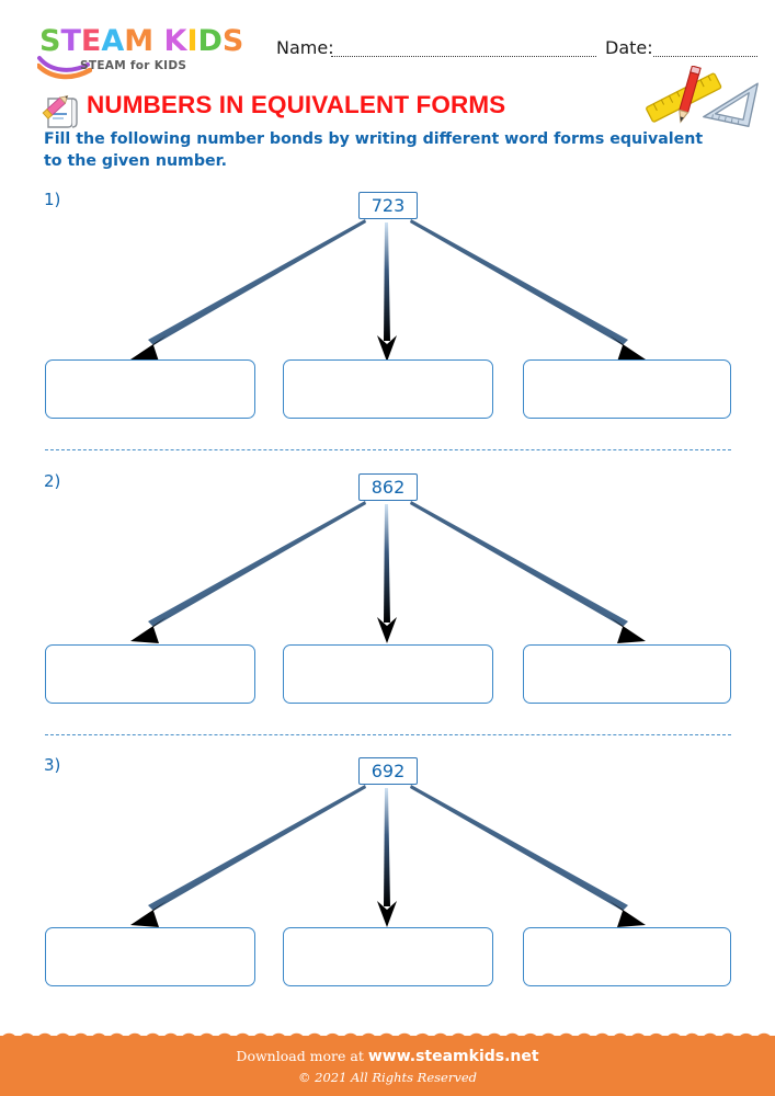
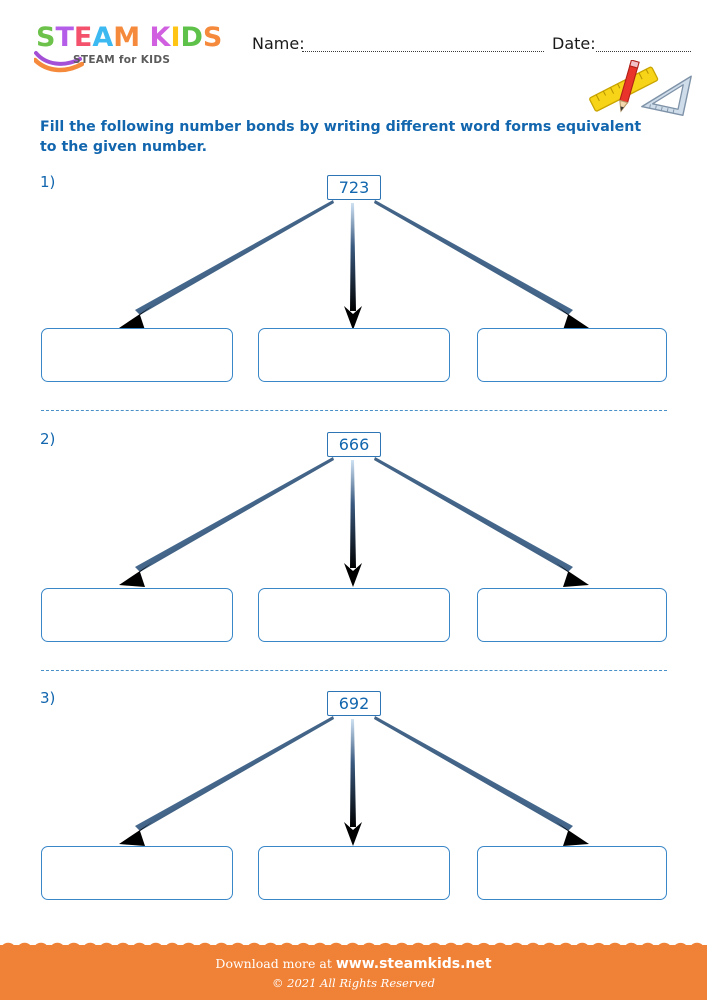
  STEAM KIDS
  STEAM for KIDS
  Name:
  Date:
- NUMBERS IN EQUIVALENT FORMS
  Fill the following number bonds by writing different word forms equivalent to the given number.
  1)
  723
  2)
- 862
+ 666
  3)
  692
  Download more at www.steamkids.net
  © 2021 All Rights Reserved
